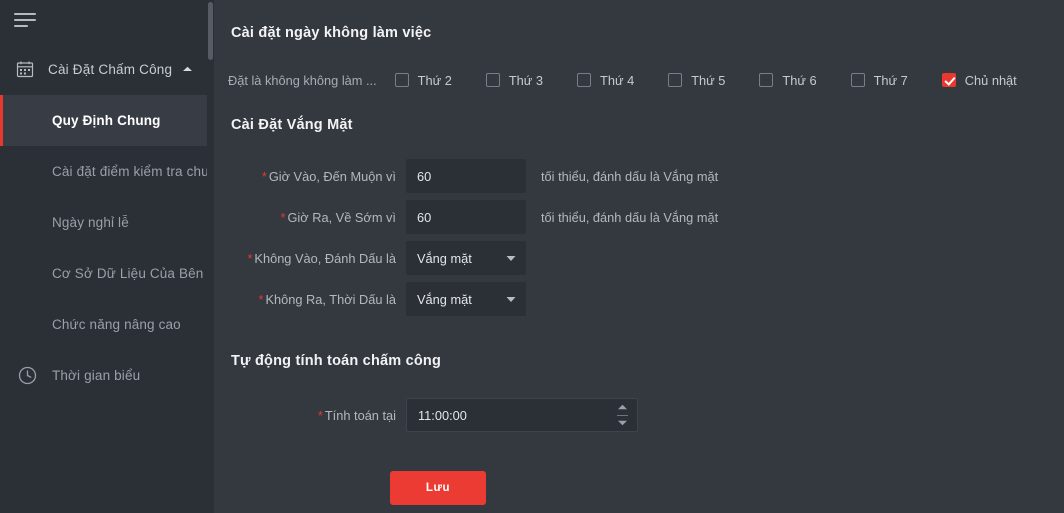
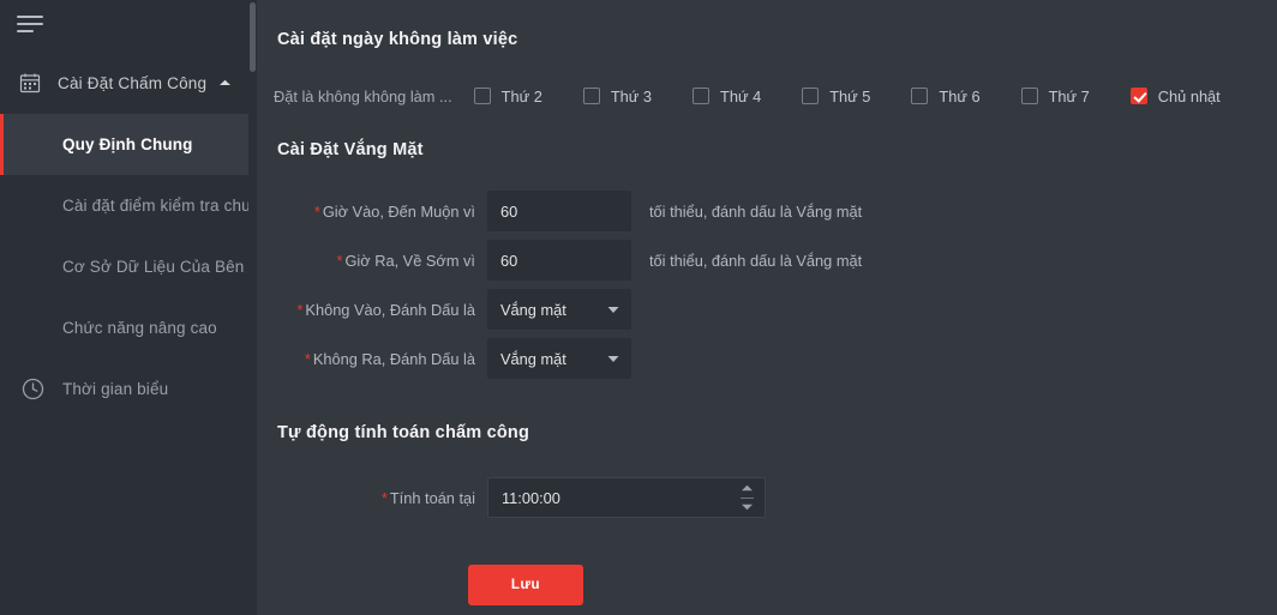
  Cài Đặt Chấm Công
  Quy Định Chung
  Cài đặt điểm kiểm tra chu
- Ngày nghỉ lễ
  Cơ Sở Dữ Liệu Của Bên
  Chức năng nâng cao
  Thời gian biểu
  Cài đặt ngày không làm việc
  Đặt là không không làm ...
  Thứ 2
  Thứ 3
  Thứ 4
  Thứ 5
  Thứ 6
  Thứ 7
  Chủ nhật
  Cài Đặt Vắng Mặt
  * Giờ Vào, Đến Muộn vì
  60
  tối thiểu, đánh dấu là Vắng mặt
  * Giờ Ra, Về Sớm vì
  60
  tối thiểu, đánh dấu là Vắng mặt
  * Không Vào, Đánh Dấu là
  Vắng mặt
- * Không Ra, Thời Dấu là
+ * Không Ra, Đánh Dấu là
  Vắng mặt
  Tự động tính toán chấm công
  * Tính toán tại
  11:00:00
  Lưu
